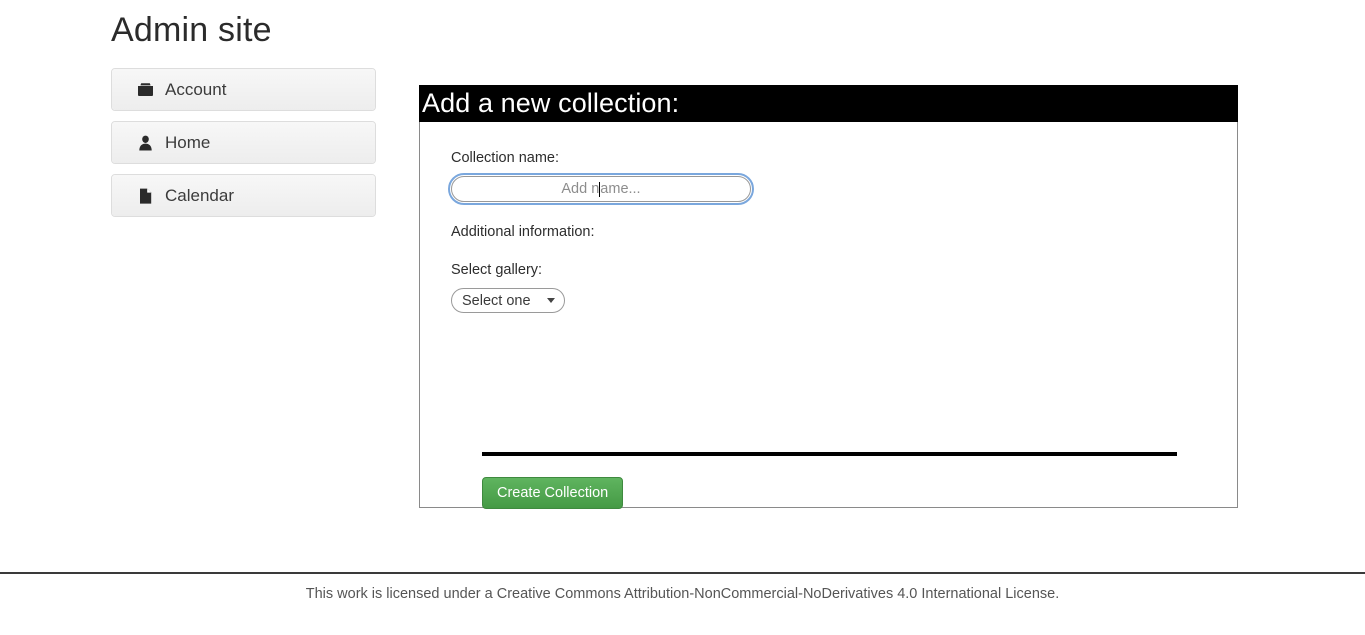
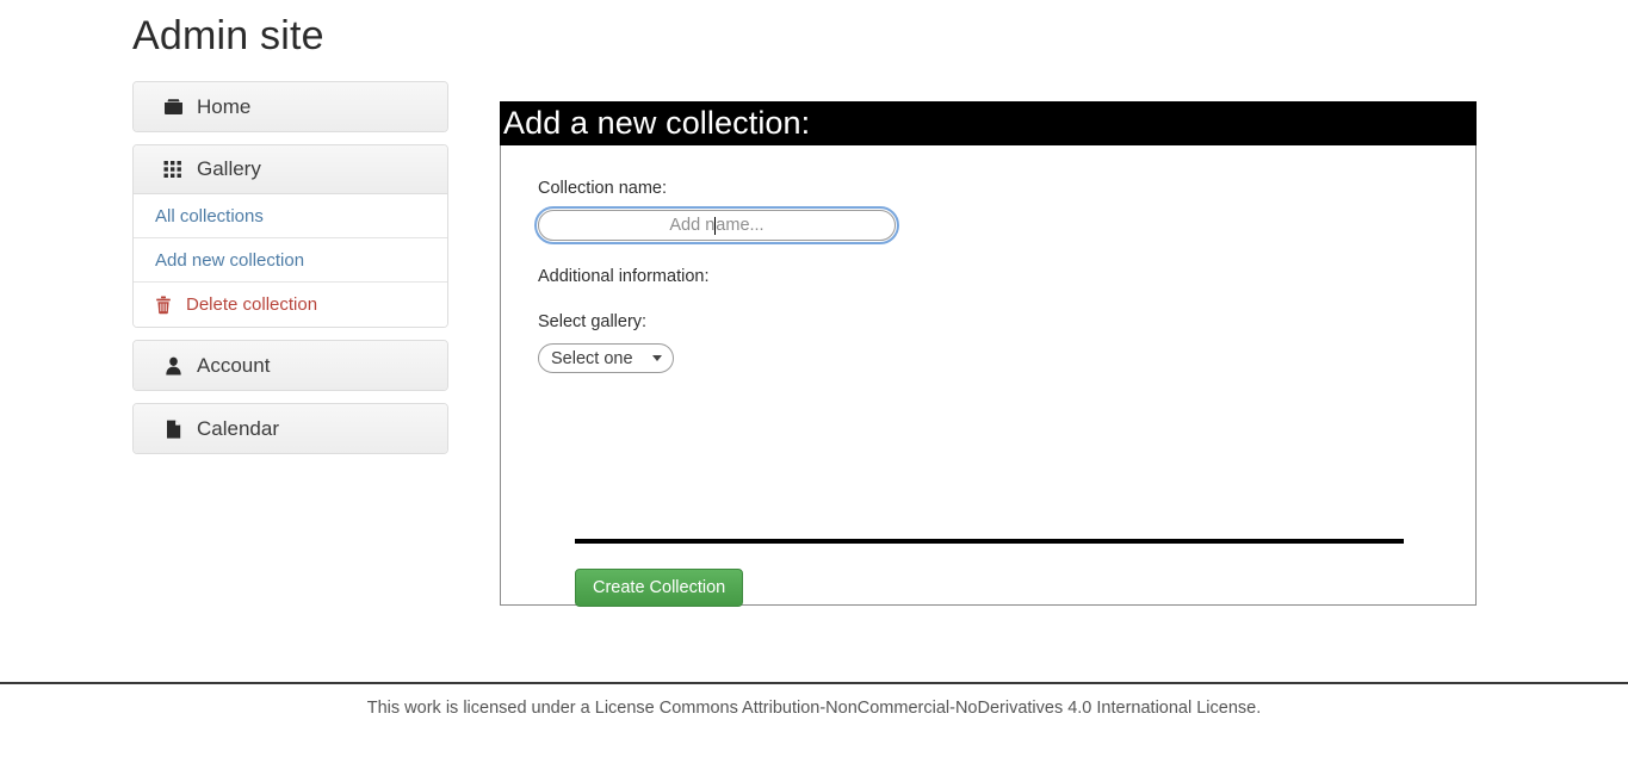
  Admin site
- Account
+ Home
+ Gallery
+ All collections
+ Add new collection
+ Delete collection
- Home
+ Account
  Calendar
  Add a new collection:
  Collection name:
  Add name...
  Additional information:
  Select gallery:
  Select one
  Create Collection
- This work is licensed under a Creative Commons Attribution-NonCommercial-NoDerivatives 4.0 International License.
+ This work is licensed under a License Commons Attribution-NonCommercial-NoDerivatives 4.0 International License.
